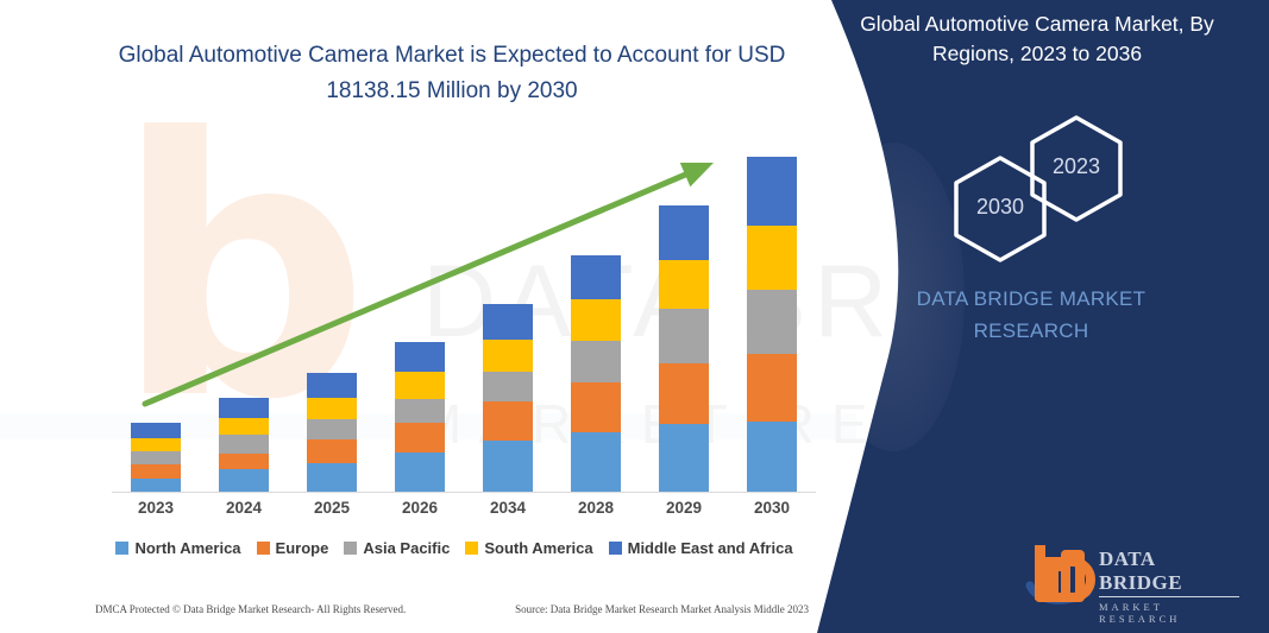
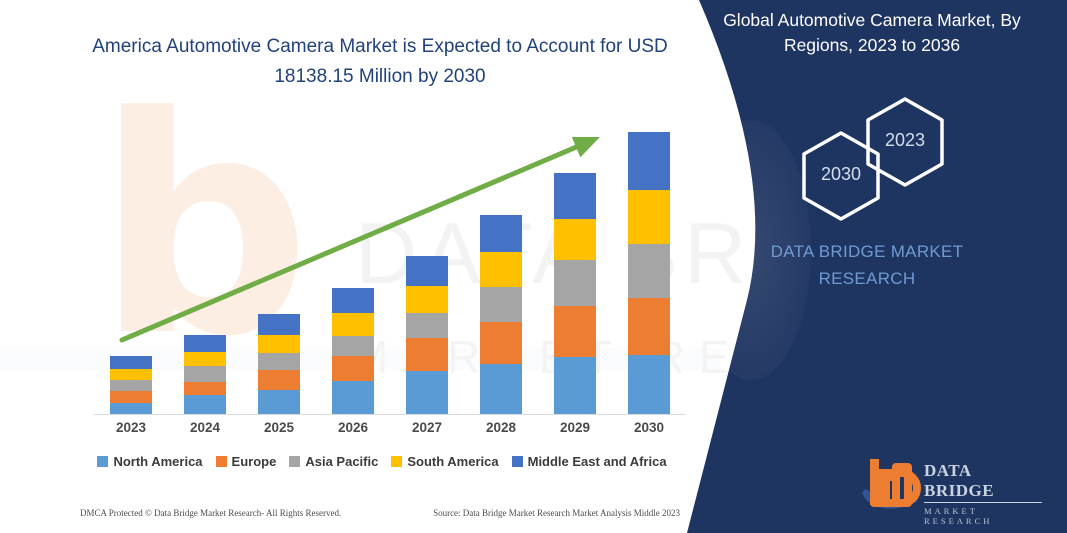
  b
- Global Automotive Camera Market is Expected to Account for USD 18138.15 Million by 2030
+ America Automotive Camera Market is Expected to Account for USD 18138.15 Million by 2030
  2023
  2024
  2025
  2026
- 2034
+ 2027
  2028
  2029
  2030
  North America
  Europe
  Asia Pacific
  South America
  Middle East and Africa
  DMCA Protected © Data Bridge Market Research- All Rights Reserved.
  Source: Data Bridge Market Research Market Analysis Middle 2023
  Global Automotive Camera Market, By Regions, 2023 to 2036
  2023
  2030
  DATA BRIDGE MARKET
  RESEARCH
  DATA BRIDGE
  MARKET RESEARCH
